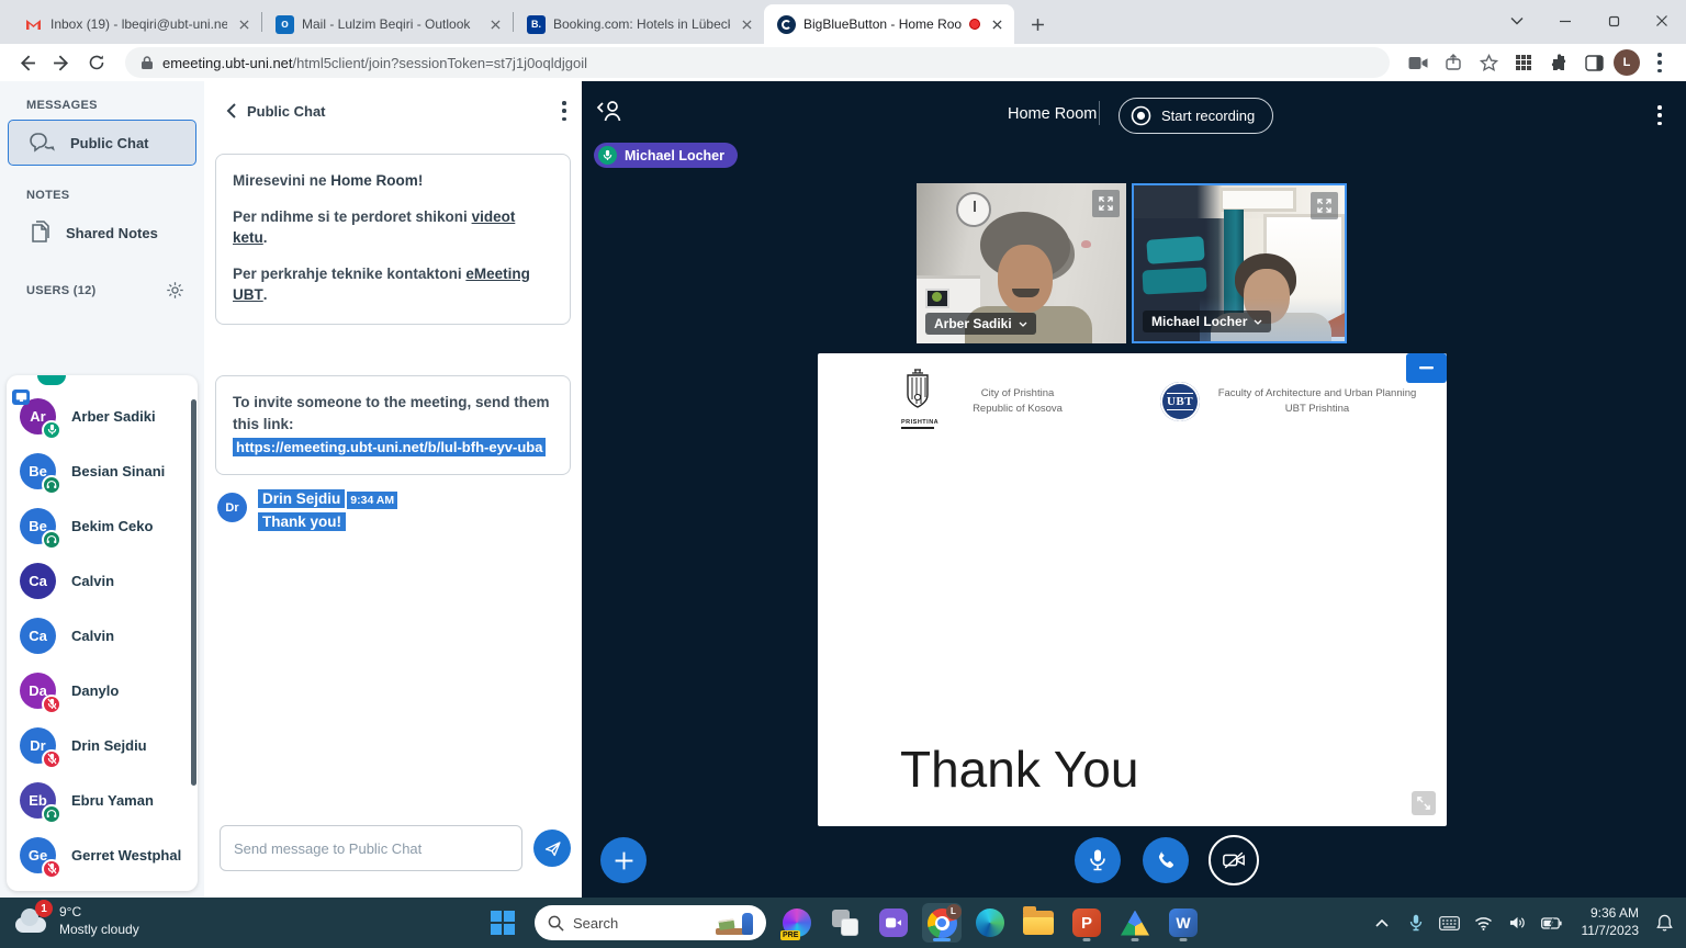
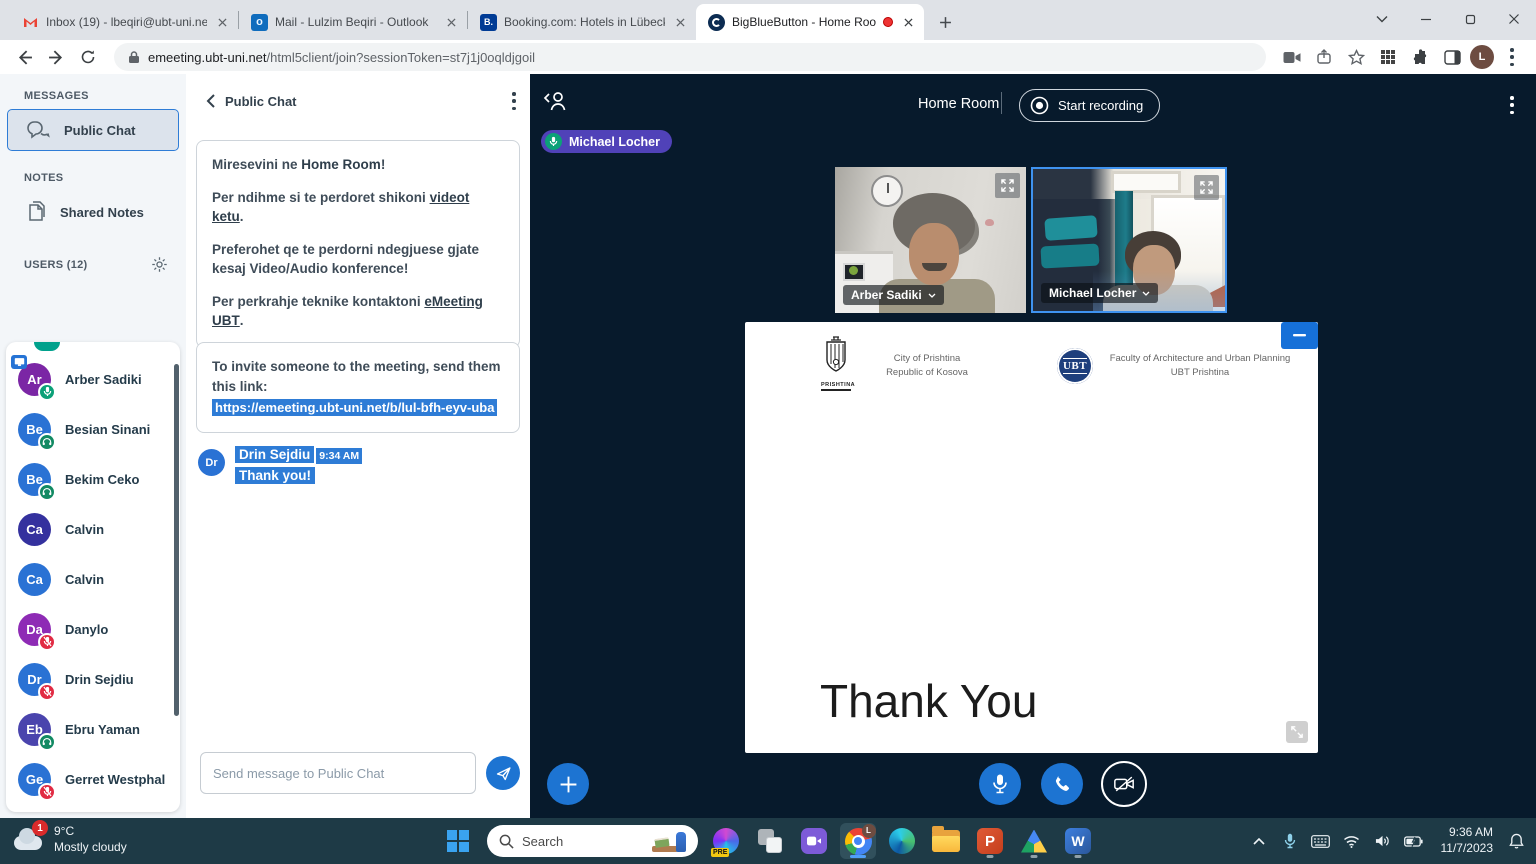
  Inbox (19) - lbeqiri@ubt-uni.ne
  o
  Mail - Lulzim Beqiri - Outlook
  B.
  Booking.com: Hotels in Lübec
  BigBlueButton - Home Roo
  emeeting.ubt-uni.net/html5client/join?sessionToken=st7j1j0oqldjgoil
  L
  MESSAGES
  Public Chat
  NOTES
  Shared Notes
  USERS (12)
  Ar
  Arber Sadiki
  Be
  Besian Sinani
  Be
  Bekim Ceko
  Ca
  Calvin
  Ca
  Calvin
  Da
  Danylo
  Dr
  Drin Sejdiu
  Eb
  Ebru Yaman
  Ge
  Gerret Westphal
  Public Chat
  Miresevini ne Home Room!
  Per ndihme si te perdoret shikoni videot ketu.
+ Preferohet qe te perdorni ndegjuese gjate kesaj Video/Audio konference!
  Per perkrahje teknike kontaktoni eMeeting UBT.
  To invite someone to the meeting, send them this link:
  https://emeeting.ubt-uni.net/b/lul-bfh-eyv-uba
  Dr
  Drin Sejdiu 9:34 AM
  Thank you!
  Send message to Public Chat
  Home Room
  Start recording
  Michael Locher
  Arber Sadiki
  Michael Locher
  City of Prishtina
  Republic of Kosova
  UBT
  Faculty of Architecture and Urban Planning
  UBT Prishtina
  Thank You
  1
  9°C
  Mostly cloudy
  Search
  L
  P
  W
  9:36 AM
  11/7/2023
